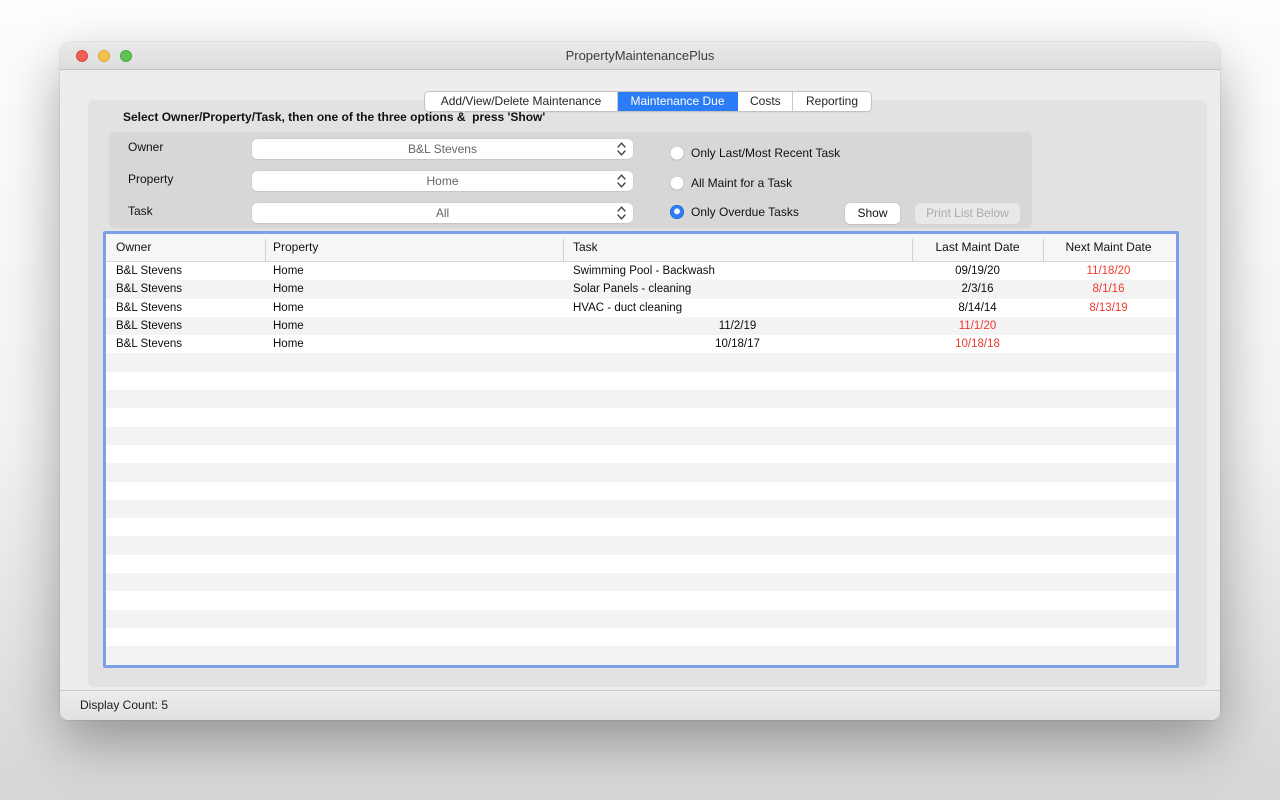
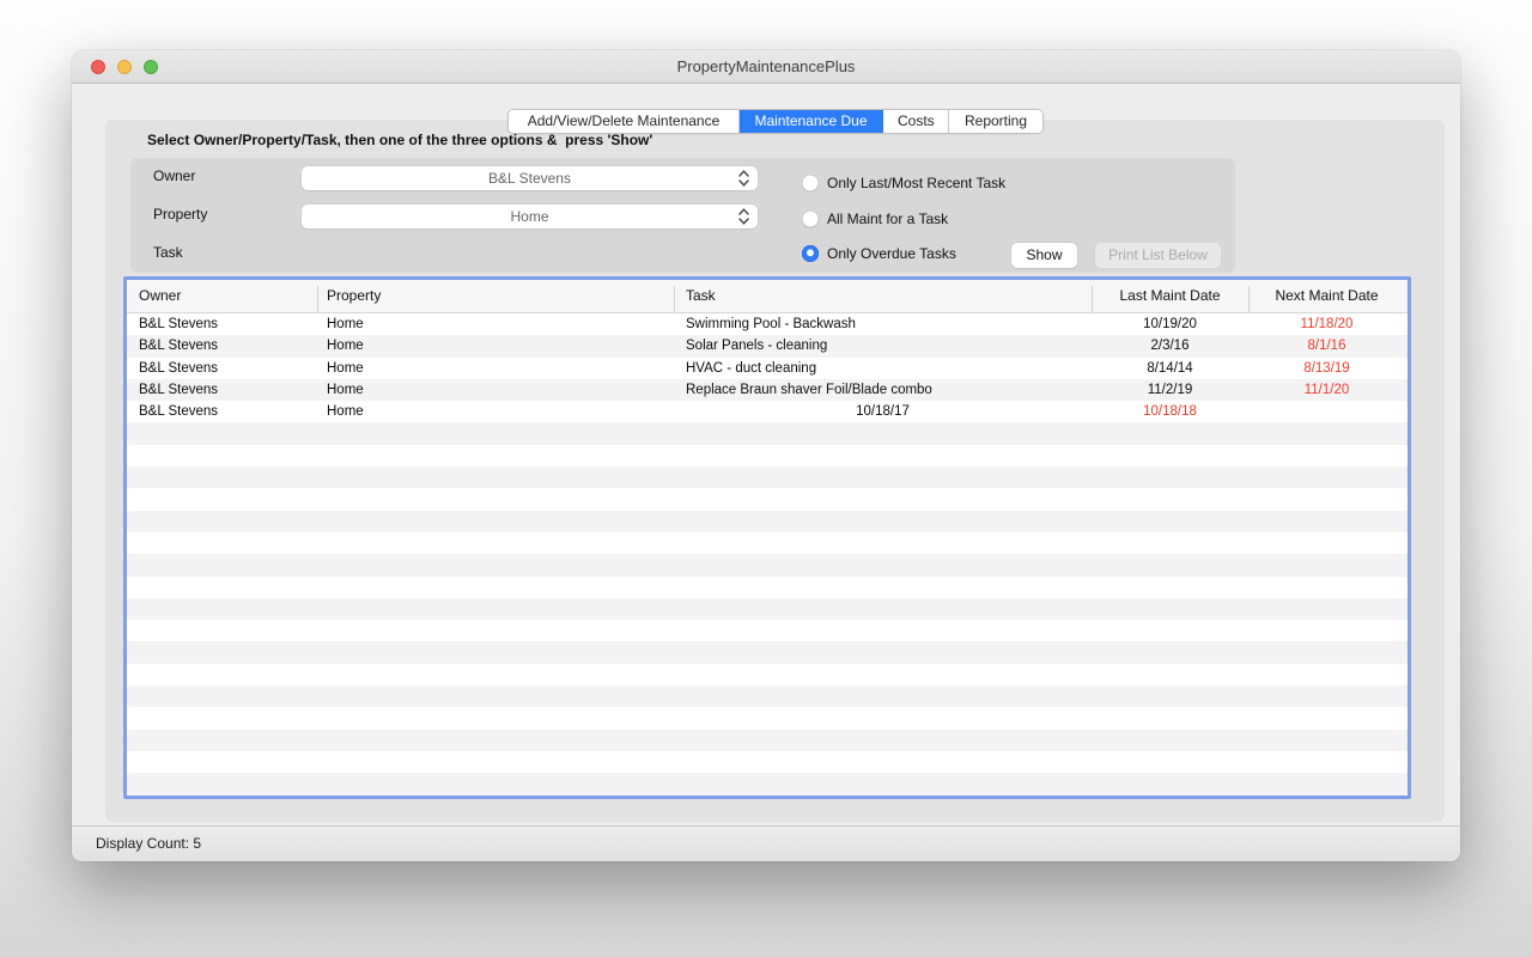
  PropertyMaintenancePlus
  Add/View/Delete Maintenance
  Maintenance Due
  Costs
  Reporting
  Select Owner/Property/Task, then one of the three options & press 'Show'
  Owner
  Property
  Task
  B&L Stevens
  Home
- All
  Only Last/Most Recent Task
  All Maint for a Task
  Only Overdue Tasks
  Show
  Print List Below
  Owner
  Property
  Task
  Last Maint Date
  Next Maint Date
  B&L Stevens
  Home
  Swimming Pool - Backwash
- 09/19/20
+ 10/19/20
  11/18/20
  B&L Stevens
  Home
  Solar Panels - cleaning
  2/3/16
  8/1/16
  B&L Stevens
  Home
  HVAC - duct cleaning
  8/14/14
  8/13/19
  B&L Stevens
  Home
+ Replace Braun shaver Foil/Blade combo
  11/2/19
  11/1/20
  B&L Stevens
  Home
  10/18/17
  10/18/18
  Display Count: 5
